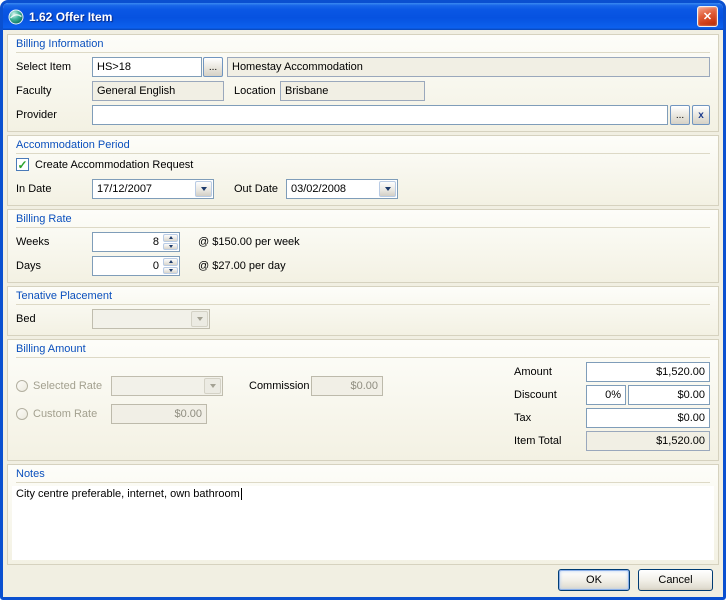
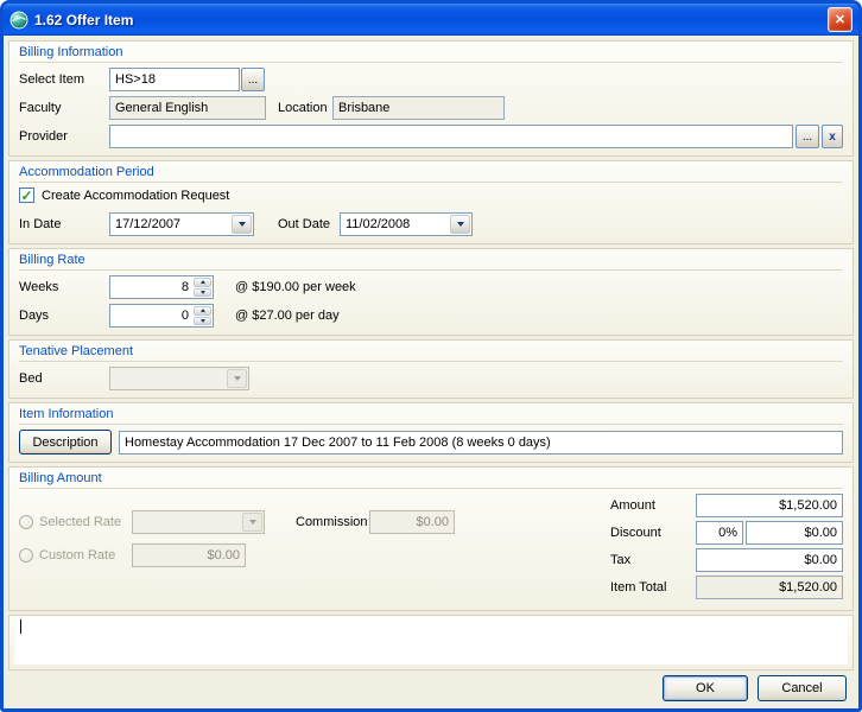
  1.62 Offer Item
  ✕
  Billing Information
  Select Item
  HS>18
  ...
- Homestay Accommodation
  Faculty
  General English
  Location
  Brisbane
  Provider
  ...
  x
  Accommodation Period
  ✓
  Create Accommodation Request
  In Date
  17/12/2007
  Out Date
- 03/02/2008
+ 11/02/2008
  Billing Rate
  Weeks
  8
- @ $150.00 per week
+ @ $190.00 per week
  Days
  0
  @ $27.00 per day
  Tenative Placement
  Bed
+ Item Information
+ Description
+ Homestay Accommodation 17 Dec 2007 to 11 Feb 2008 (8 weeks 0 days)
  Billing Amount
  Selected Rate
  Commission
  $0.00
  Custom Rate
  $0.00
  Amount
  $1,520.00
  Discount
  0%
  $0.00
  Tax
  $0.00
  Item Total
  $1,520.00
- Notes
- City centre preferable, internet, own bathroom
  OK
  Cancel
